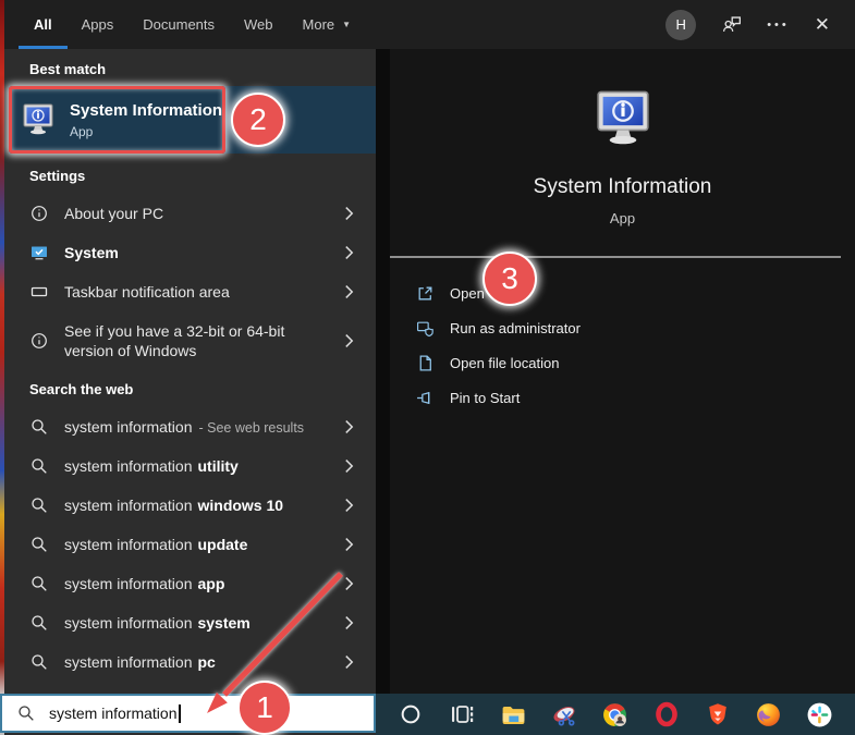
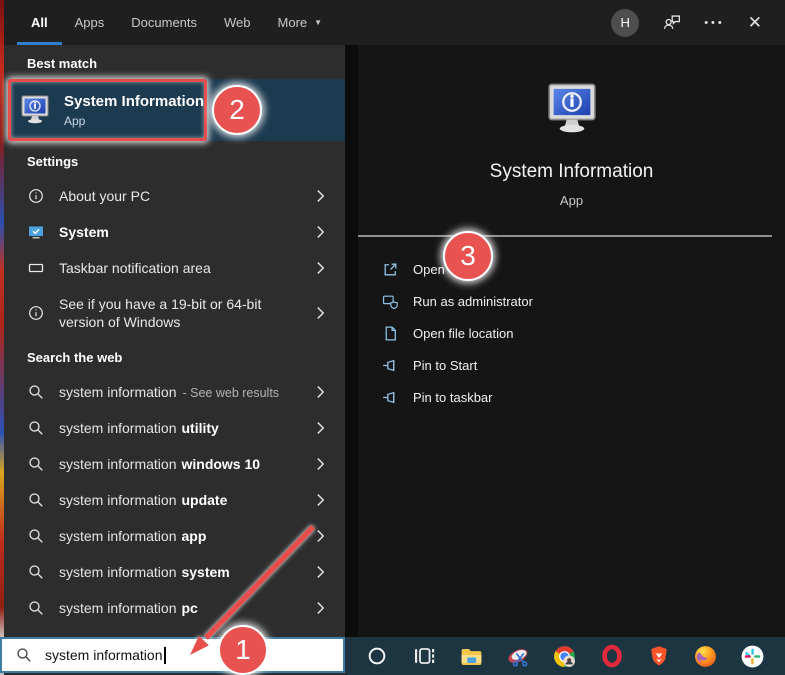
  All
  Apps
  Documents
  Web
  More
  ▼
  H
  •••
  ✕
  Best match
  System Information
  App
  Settings
  About your PC
  System
  Taskbar notification area
- See if you have a 32-bit or 64-bit version of Windows
+ See if you have a 19-bit or 64-bit version of Windows
  Search the web
  system information - See web results
  system information utility
  system information windows 10
  system information update
  system information app
  system information system
  system information pc
  system information
  System Information
  App
  Open
  Run as administrator
  Open file location
  Pin to Start
+ Pin to taskbar
  1
  2
  3
